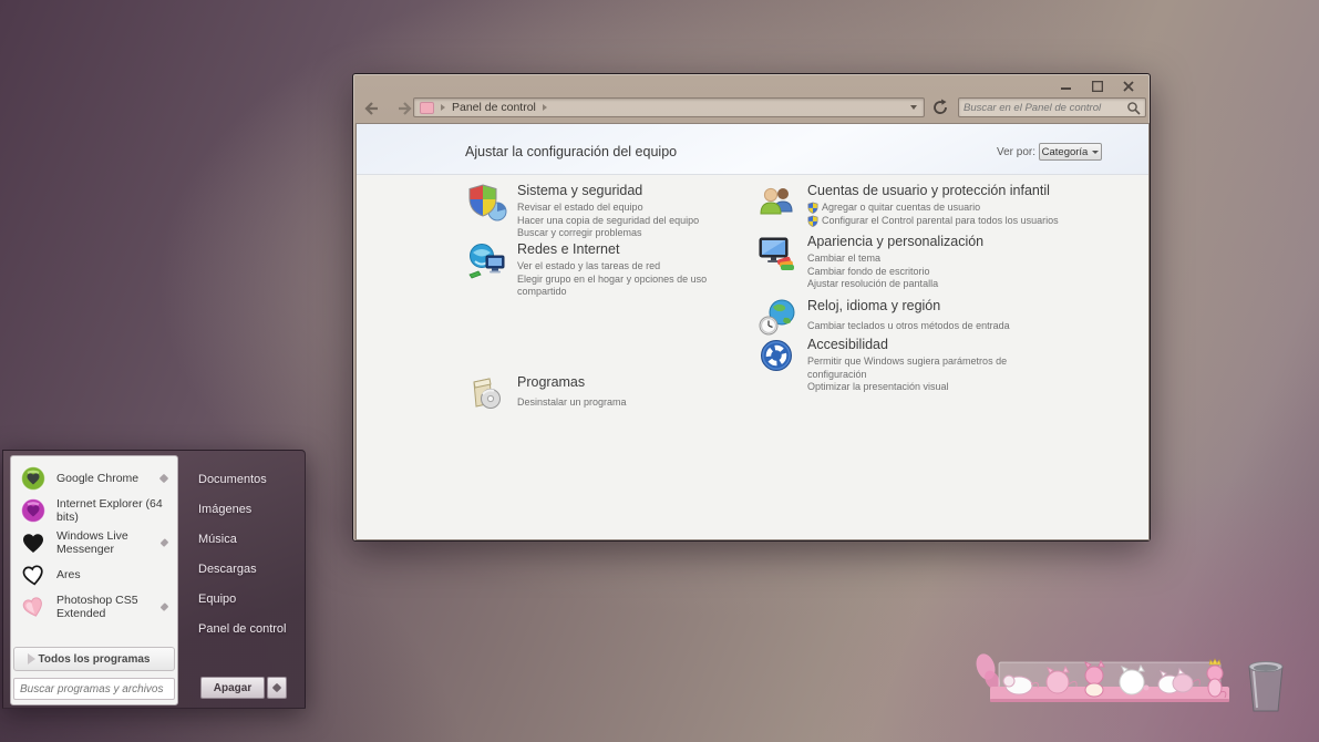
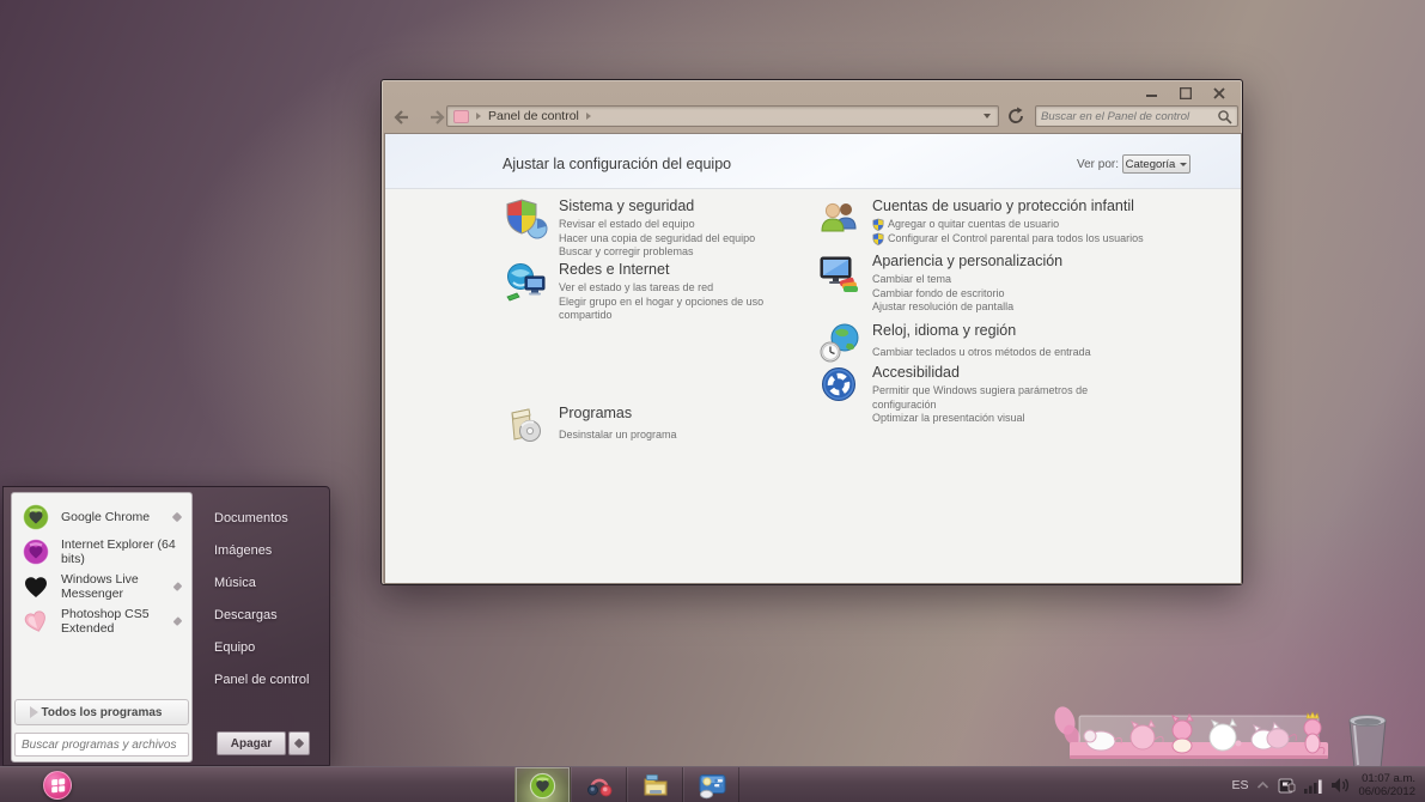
  Panel de control
  Buscar en el Panel de control
  Ajustar la configuración del equipo
  Ver por:
  Categoría
  Sistema y seguridad
  Revisar el estado del equipo
  Hacer una copia de seguridad del equipo
  Buscar y corregir problemas
  Redes e Internet
  Ver el estado y las tareas de red
  Elegir grupo en el hogar y opciones de uso compartido
  Programas
  Desinstalar un programa
  Cuentas de usuario y protección infantil
  Agregar o quitar cuentas de usuario
  Configurar el Control parental para todos los usuarios
  Apariencia y personalización
  Cambiar el tema
  Cambiar fondo de escritorio
  Ajustar resolución de pantalla
  Reloj, idioma y región
  Cambiar teclados u otros métodos de entrada
  Accesibilidad
  Permitir que Windows sugiera parámetros de configuración
  Optimizar la presentación visual
  Google Chrome
  Internet Explorer (64 bits)
  Windows Live Messenger
- Ares
  Photoshop CS5 Extended
  Todos los programas
  Buscar programas y archivos
  Documentos
  Imágenes
  Música
  Descargas
  Equipo
  Panel de control
  Apagar
+ ES
+ 01:07 a.m.
+ 06/06/2012
